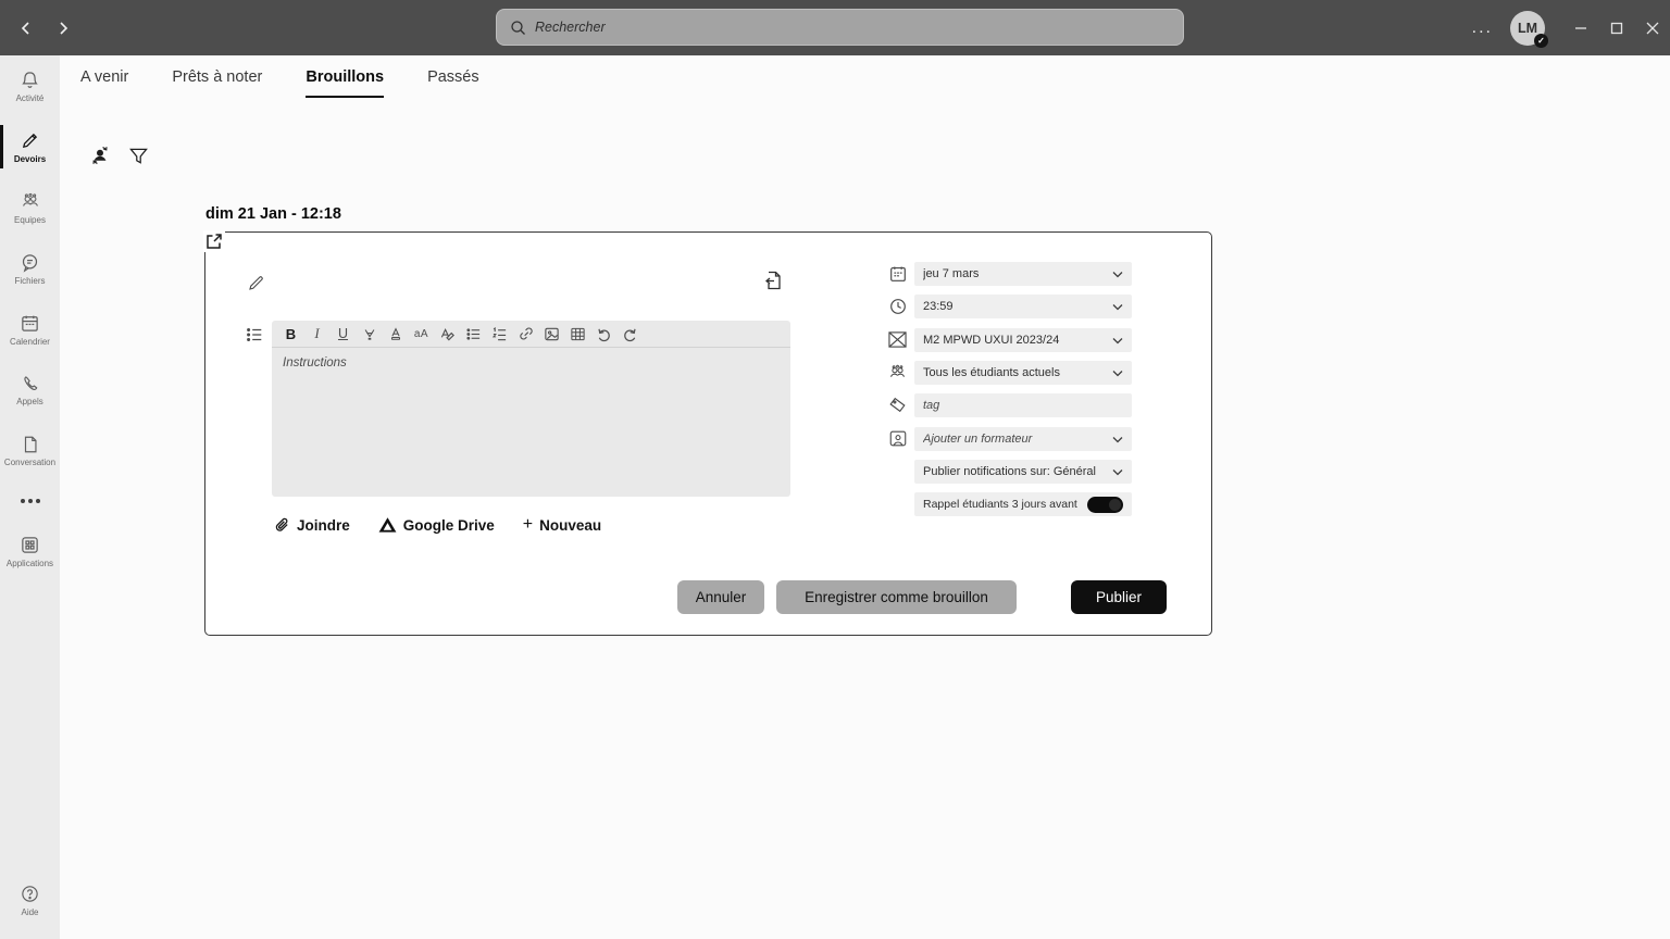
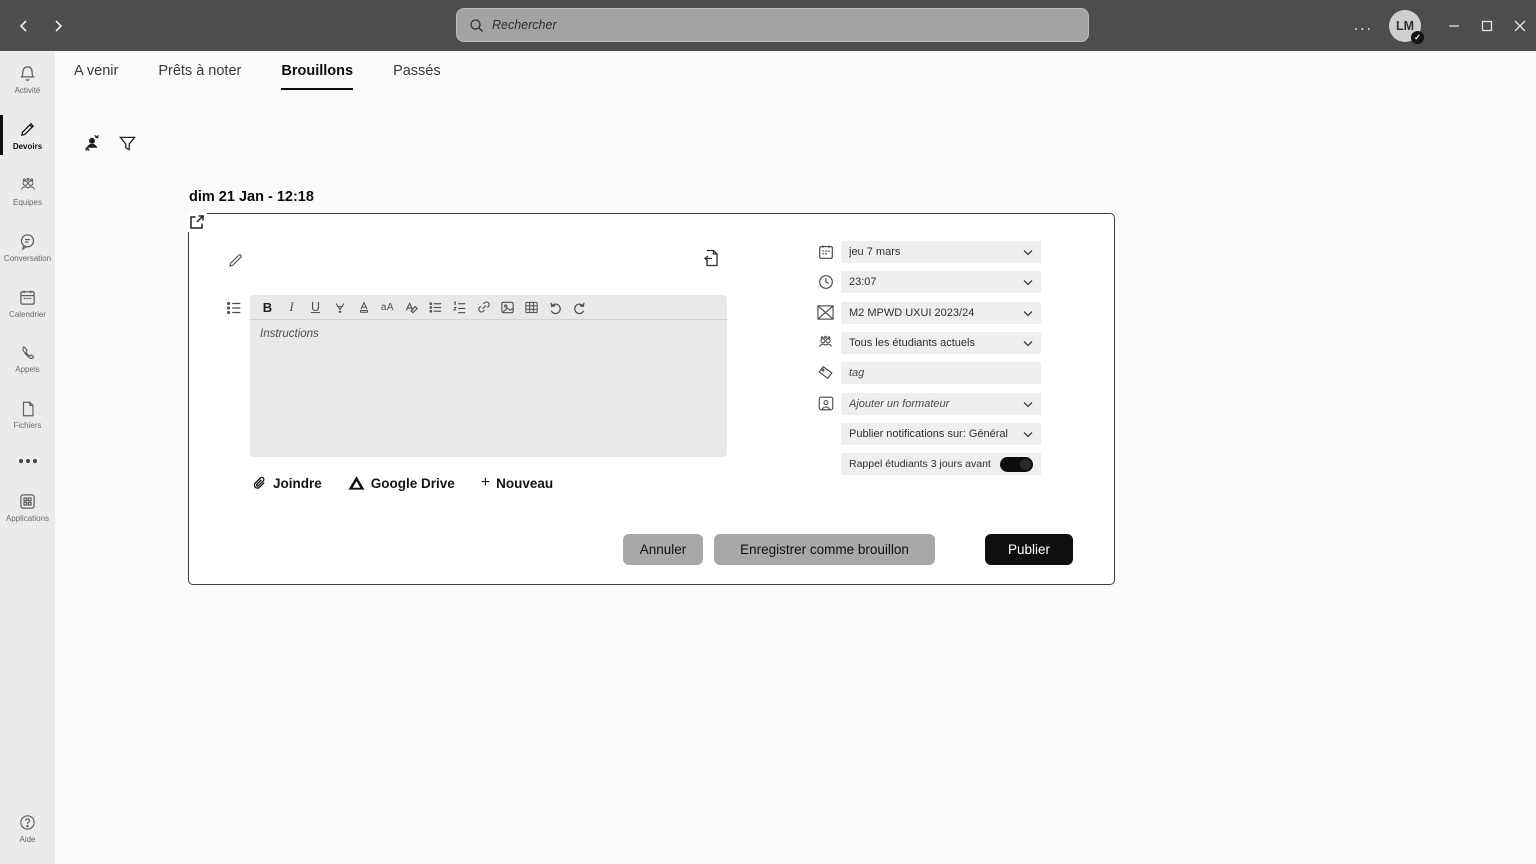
  Rechercher
  ...
  LM
  ✓
  Activité
  Devoirs
  Equipes
- Fichiers
+ Conversation
  Calendrier
  Appels
- Conversation
+ Fichiers
  Applications
  Aide
  A venir
  Prêts à noter
  Brouillons
  Passés
  dim 21 Jan - 12:18
  B
  I
  U
  aA
  Instructions
  Joindre
  Google Drive
  +
  Nouveau
  jeu 7 mars
- 23:59
+ 23:07
  M2 MPWD UXUI 2023/24
  Tous les étudiants actuels
  tag
  Ajouter un formateur
  Publier notifications sur: Général
  Rappel étudiants 3 jours avant
  Annuler
  Enregistrer comme brouillon
  Publier
